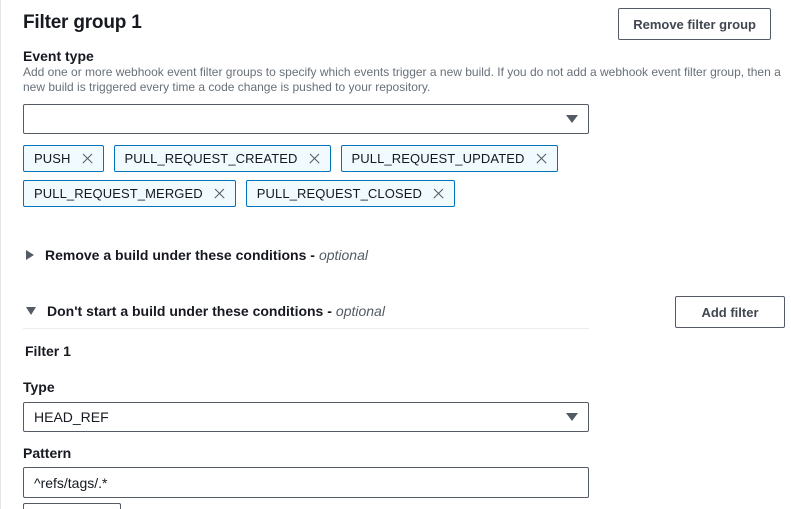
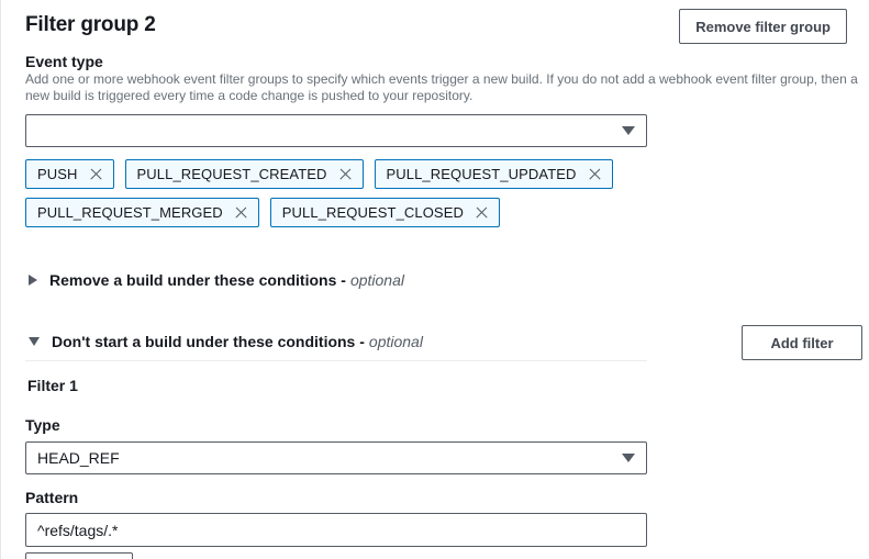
- Filter group 1
+ Filter group 2
  Remove filter group
  Event type
  Add one or more webhook event filter groups to specify which events trigger a new build. If you do not add a webhook event filter group, then a new build is triggered every time a code change is pushed to your repository.
  PUSH
  PULL_REQUEST_CREATED
  PULL_REQUEST_UPDATED
  PULL_REQUEST_MERGED
  PULL_REQUEST_CLOSED
  Remove a build under these conditions -
  optional
  Don't start a build under these conditions -
  optional
  Add filter
  Filter 1
  Type
  HEAD_REF
  Pattern
  ^refs/tags/.*
